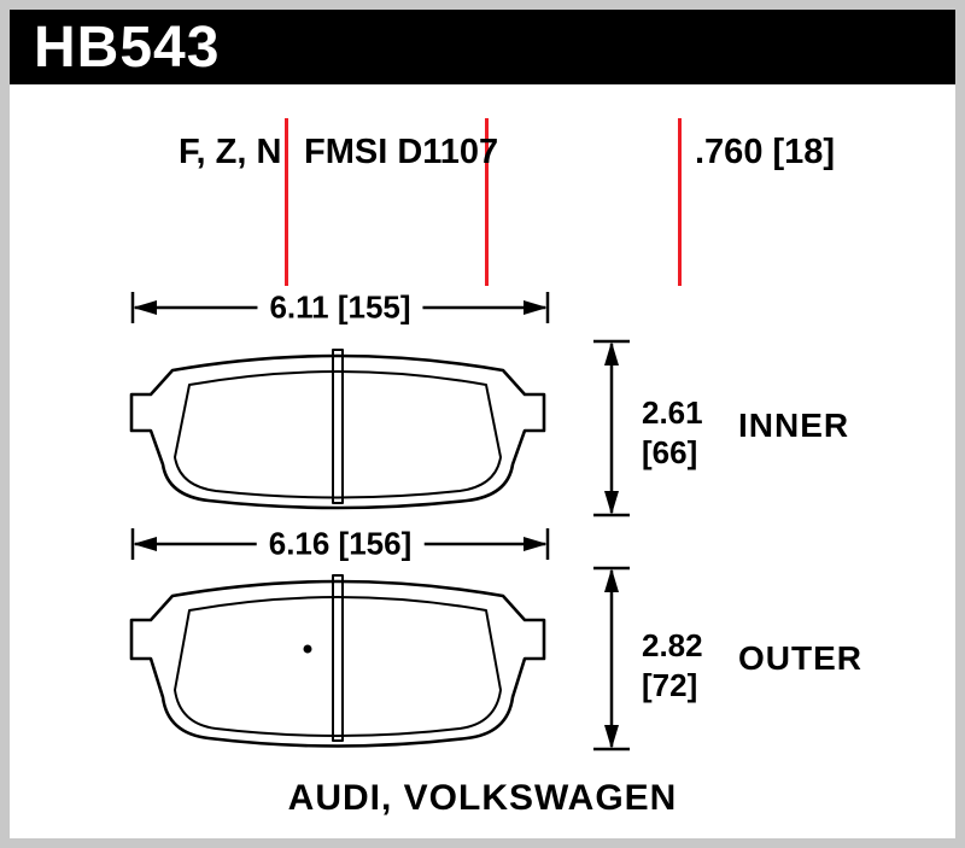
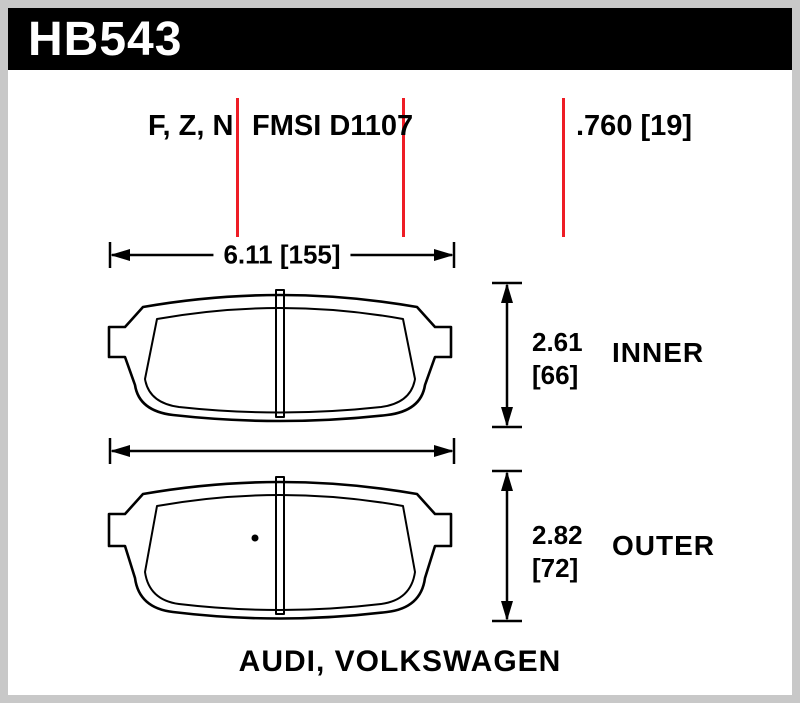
  HB543
  F, Z, N
  FMSI D1107
- .760 [18]
+ .760 [19]
  6.11 [155]
  2.61
  [66]
  INNER
- 6.16 [156]
  2.82
  [72]
  OUTER
  AUDI, VOLKSWAGEN
